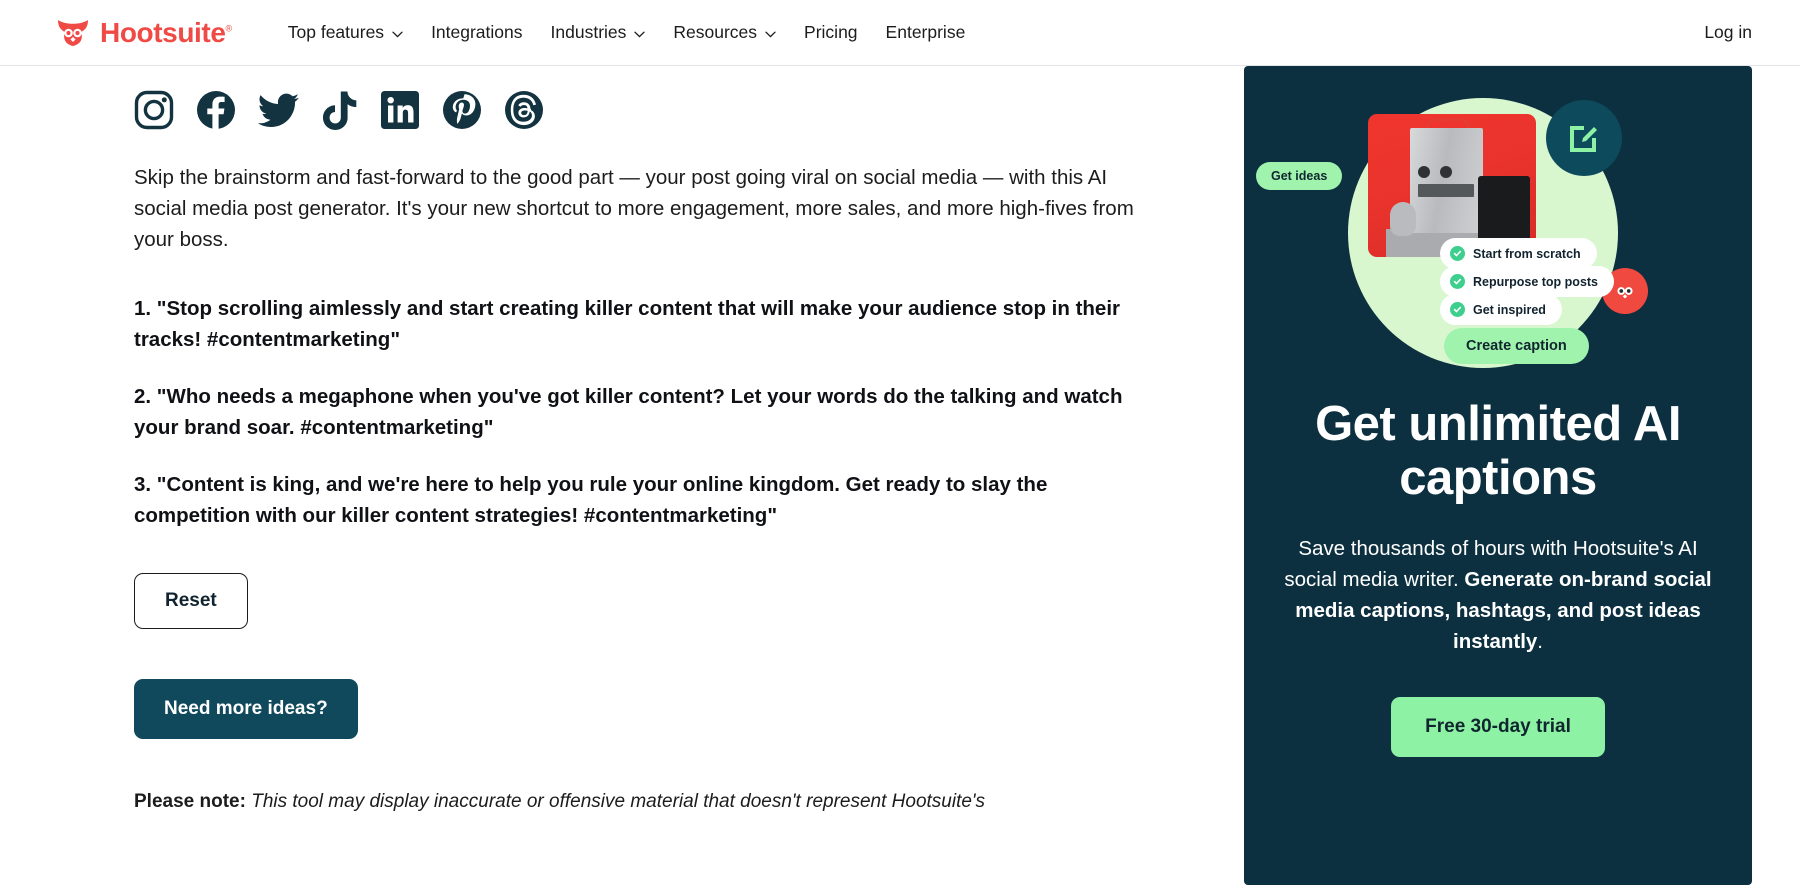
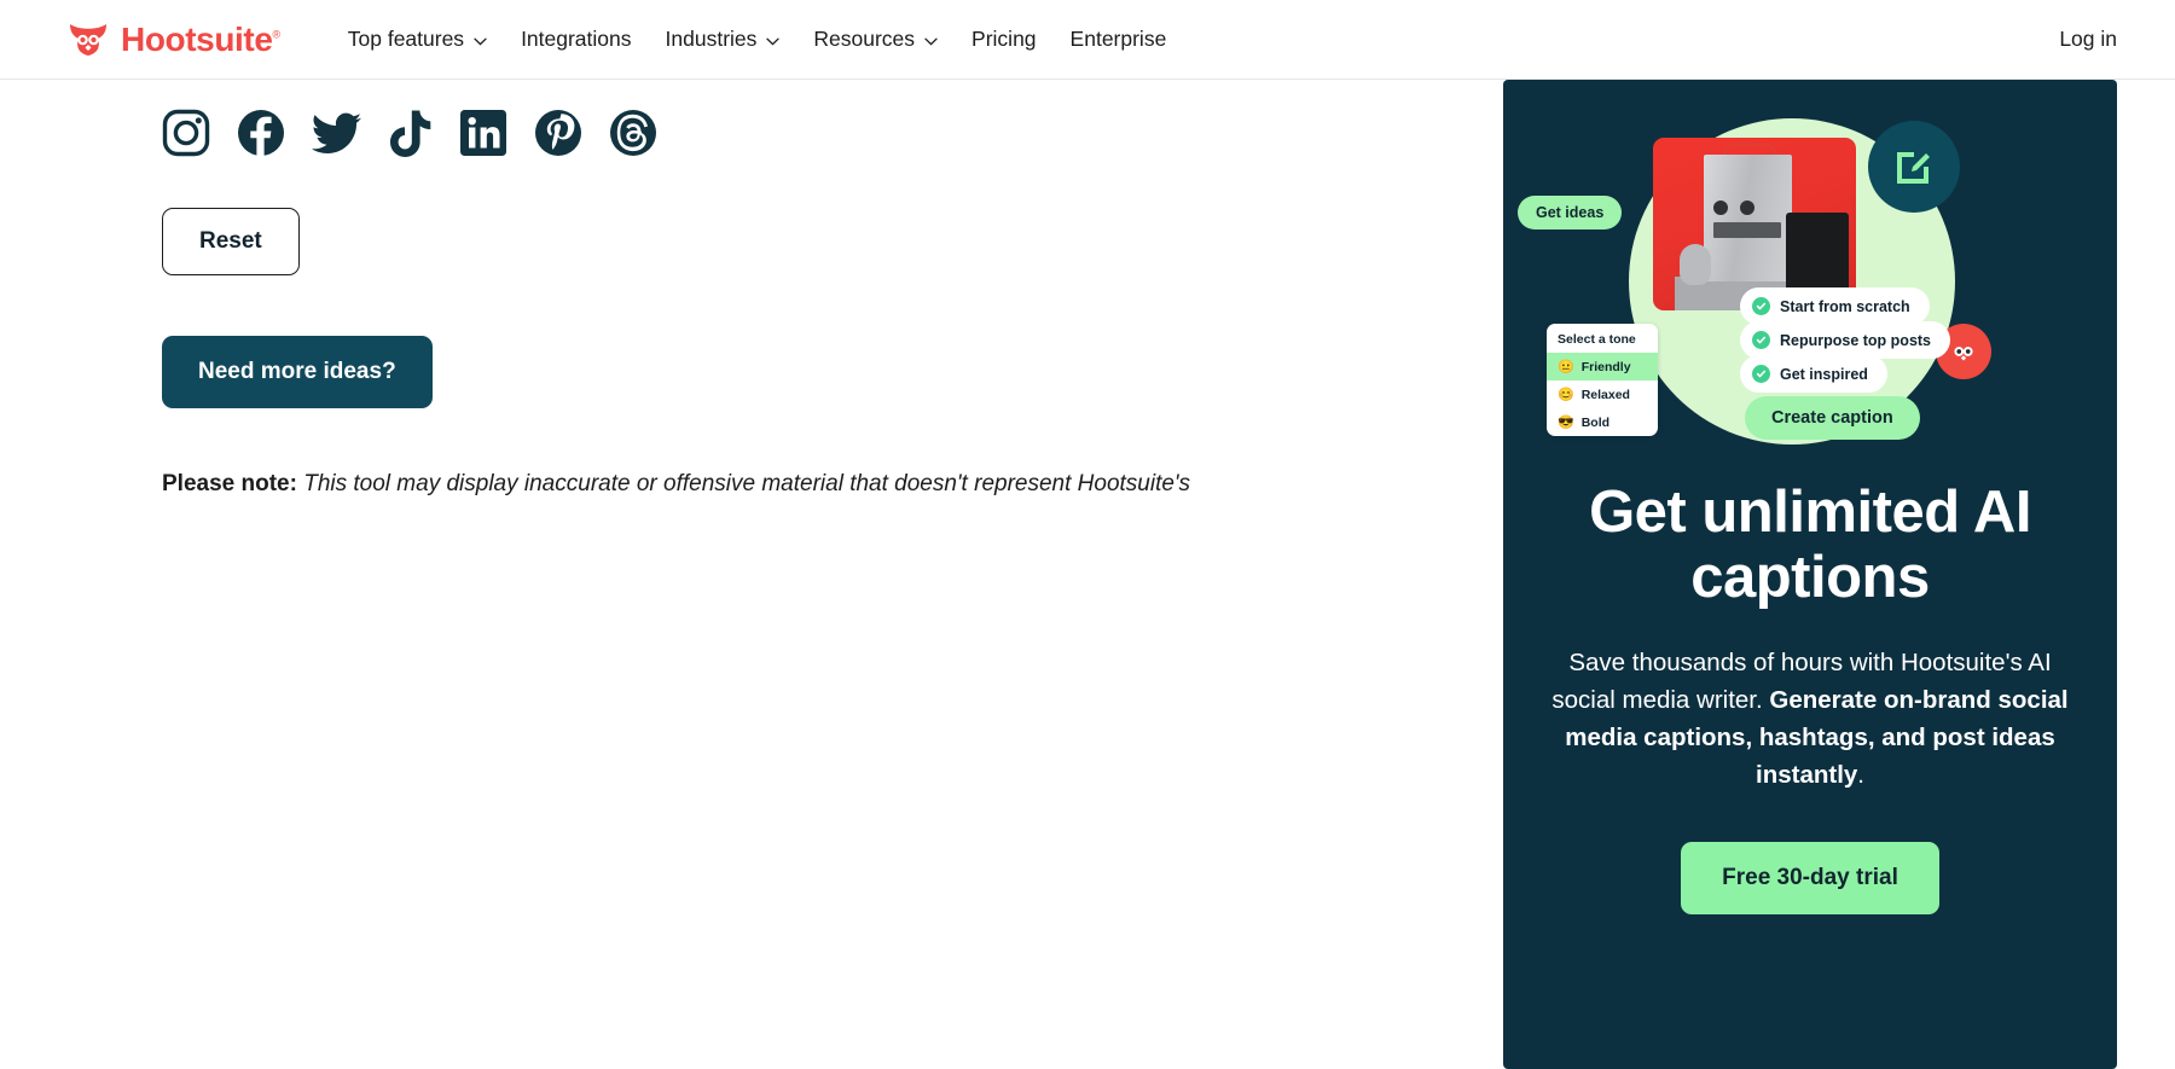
  Hootsuite®
  Top features
  Integrations
  Industries
  Resources
  Pricing
  Enterprise
  Log in
- Skip the brainstorm and fast-forward to the good part — your post going viral on social media — with this AI social media post generator. It's your new shortcut to more engagement, more sales, and more high-fives from your boss.
- 1. "Stop scrolling aimlessly and start creating killer content that will make your audience stop in their tracks! #contentmarketing"
- 2. "Who needs a megaphone when you've got killer content? Let your words do the talking and watch your brand soar. #contentmarketing"
- 3. "Content is king, and we're here to help you rule your online kingdom. Get ready to slay the competition with our killer content strategies! #contentmarketing"
  Reset
  Need more ideas?
  Please note: This tool may display inaccurate or offensive material that doesn't represent Hootsuite's
  Get ideas
  Start from scratch
  Repurpose top posts
  Get inspired
+ Select a tone
+ 😐
+ Friendly
+ 😊
+ Relaxed
+ 😎
+ Bold
  Create caption
  Get unlimited AI captions
  Save thousands of hours with Hootsuite's AI social media writer. Generate on-brand social media captions, hashtags, and post ideas instantly.
  Free 30-day trial
